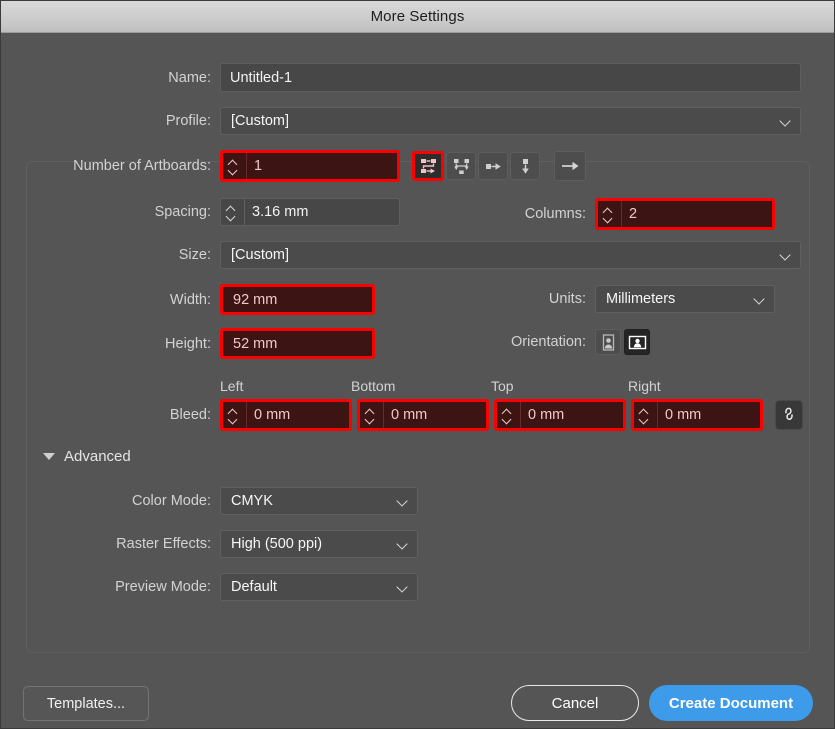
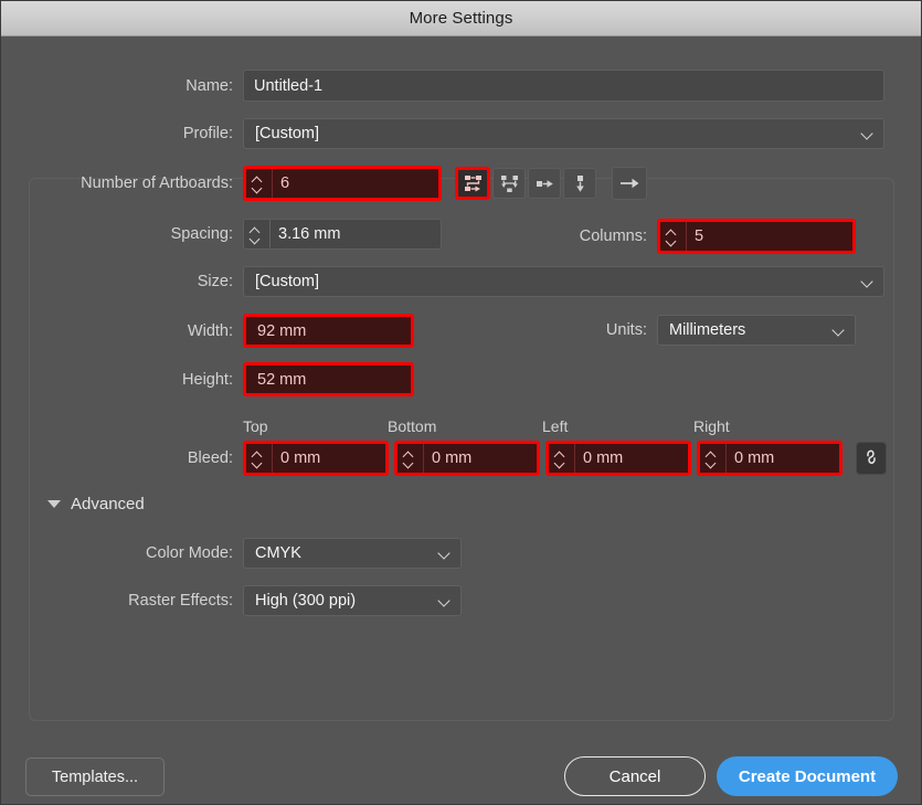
  More Settings
  Name:
  Untitled-1
  Profile:
  [Custom]
  Number of Artboards:
- 1
+ 6
  Spacing:
  3.16 mm
  Columns:
- 2
+ 5
  Size:
  [Custom]
  Width:
  92 mm
  Units:
  Millimeters
  Height:
  52 mm
- Orientation:
- Left
+ Top
  Bottom
- Top
+ Left
  Right
  Bleed:
  0 mm
  0 mm
  0 mm
  0 mm
  Advanced
  Color Mode:
  CMYK
  Raster Effects:
- High (500 ppi)
+ High (300 ppi)
- Preview Mode:
- Default
  Templates...
  Cancel
  Create Document
